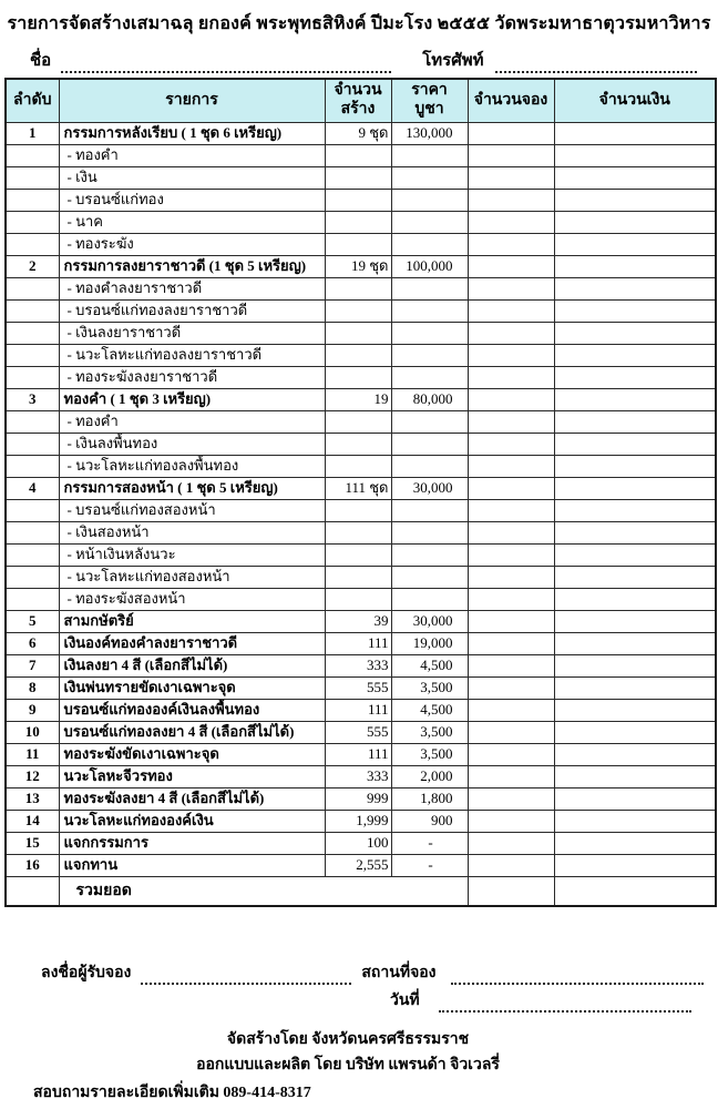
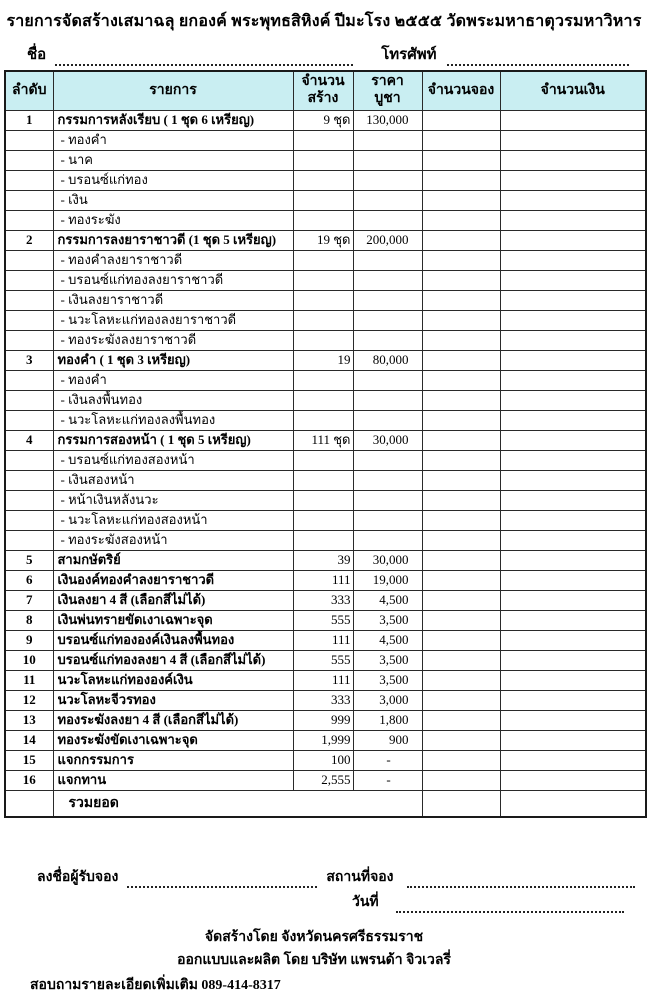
  รายการจัดสร้างเสมาฉลุ ยกองค์ พระพุทธสิหิงค์ ปีมะโรง ๒๕๕๕ วัดพระมหาธาตุวรมหาวิหาร
  ชื่อ
  โทรศัพท์
  ลำดับ	รายการ	จำนวน สร้าง	ราคา บูชา	จำนวนจอง	จำนวนเงิน
  1	กรรมการหลังเรียบ ( 1 ชุด 6 เหรียญ)	9 ชุด	130,000
  	- ทองคำ
- 	- เงิน
+ 	- นาค
  	- บรอนซ์แก่ทอง
- 	- นาค
+ 	- เงิน
  	- ทองระฆัง
- 2	กรรมการลงยาราชาวดี (1 ชุด 5 เหรียญ)	19 ชุด	100,000
+ 2	กรรมการลงยาราชาวดี (1 ชุด 5 เหรียญ)	19 ชุด	200,000
  	- ทองคำลงยาราชาวดี
  	- บรอนซ์แก่ทองลงยาราชาวดี
  	- เงินลงยาราชาวดี
  	- นวะโลหะแก่ทองลงยาราชาวดี
  	- ทองระฆังลงยาราชาวดี
  3	ทองคำ ( 1 ชุด 3 เหรียญ)	19	80,000
  	- ทองคำ
  	- เงินลงพื้นทอง
  	- นวะโลหะแก่ทองลงพื้นทอง
  4	กรรมการสองหน้า ( 1 ชุด 5 เหรียญ)	111 ชุด	30,000
  	- บรอนซ์แก่ทองสองหน้า
  	- เงินสองหน้า
  	- หน้าเงินหลังนวะ
  	- นวะโลหะแก่ทองสองหน้า
  	- ทองระฆังสองหน้า
  5	สามกษัตริย์	39	30,000
  6	เงินองค์ทองคำลงยาราชาวดี	111	19,000
  7	เงินลงยา 4 สี (เลือกสีไม่ได้)	333	4,500
  8	เงินพ่นทรายขัดเงาเฉพาะจุด	555	3,500
  9	บรอนซ์แก่ทององค์เงินลงพื้นทอง	111	4,500
  10	บรอนซ์แก่ทองลงยา 4 สี (เลือกสีไม่ได้)	555	3,500
- 11	ทองระฆังขัดเงาเฉพาะจุด	111	3,500
+ 11	นวะโลหะแก่ทององค์เงิน	111	3,500
- 12	นวะโลหะจีวรทอง	333	2,000
+ 12	นวะโลหะจีวรทอง	333	3,000
  13	ทองระฆังลงยา 4 สี (เลือกสีไม่ได้)	999	1,800
- 14	นวะโลหะแก่ทององค์เงิน	1,999	900
+ 14	ทองระฆังขัดเงาเฉพาะจุด	1,999	900
  15	แจกกรรมการ	100	-
  16	แจกทาน	2,555	-
  	รวมยอด
  ลงชื่อผู้รับจอง
  สถานที่จอง
  วันที่
  จัดสร้างโดย จังหวัดนครศรีธรรมราช
  ออกแบบและผลิต โดย บริษัท แพรนด้า จิวเวลรี่
  สอบถามรายละเอียดเพิ่มเติม 089-414-8317
